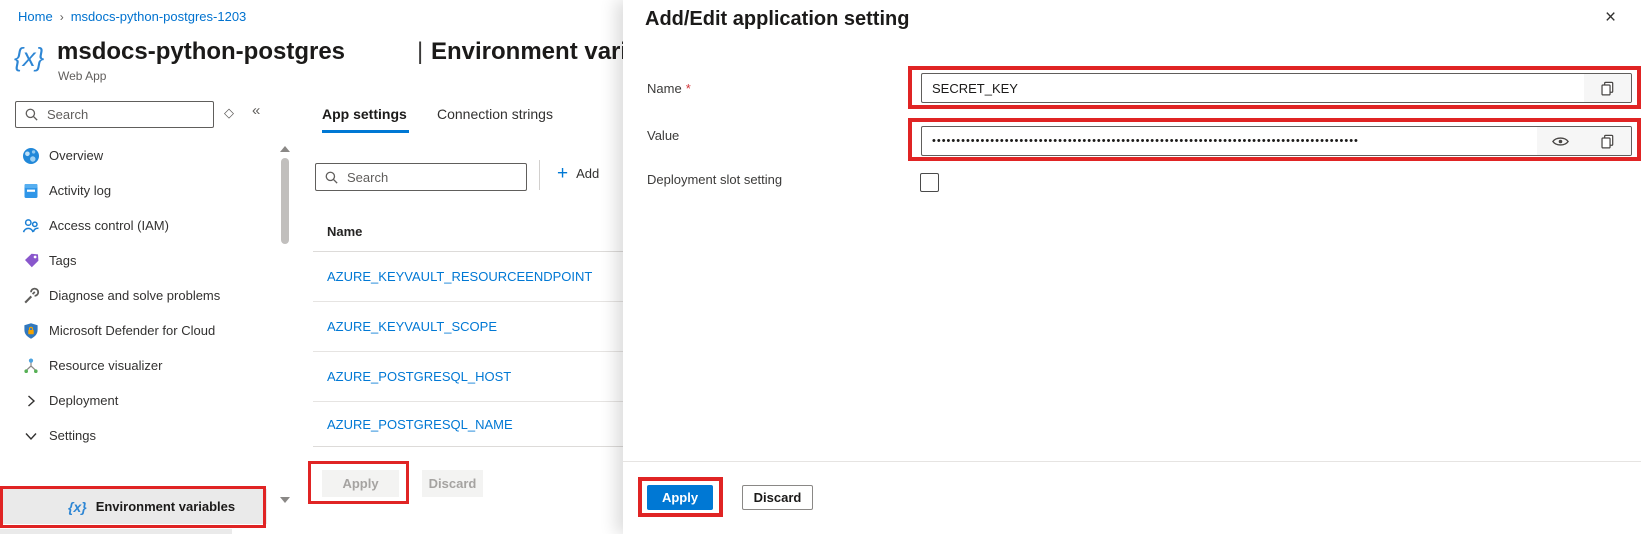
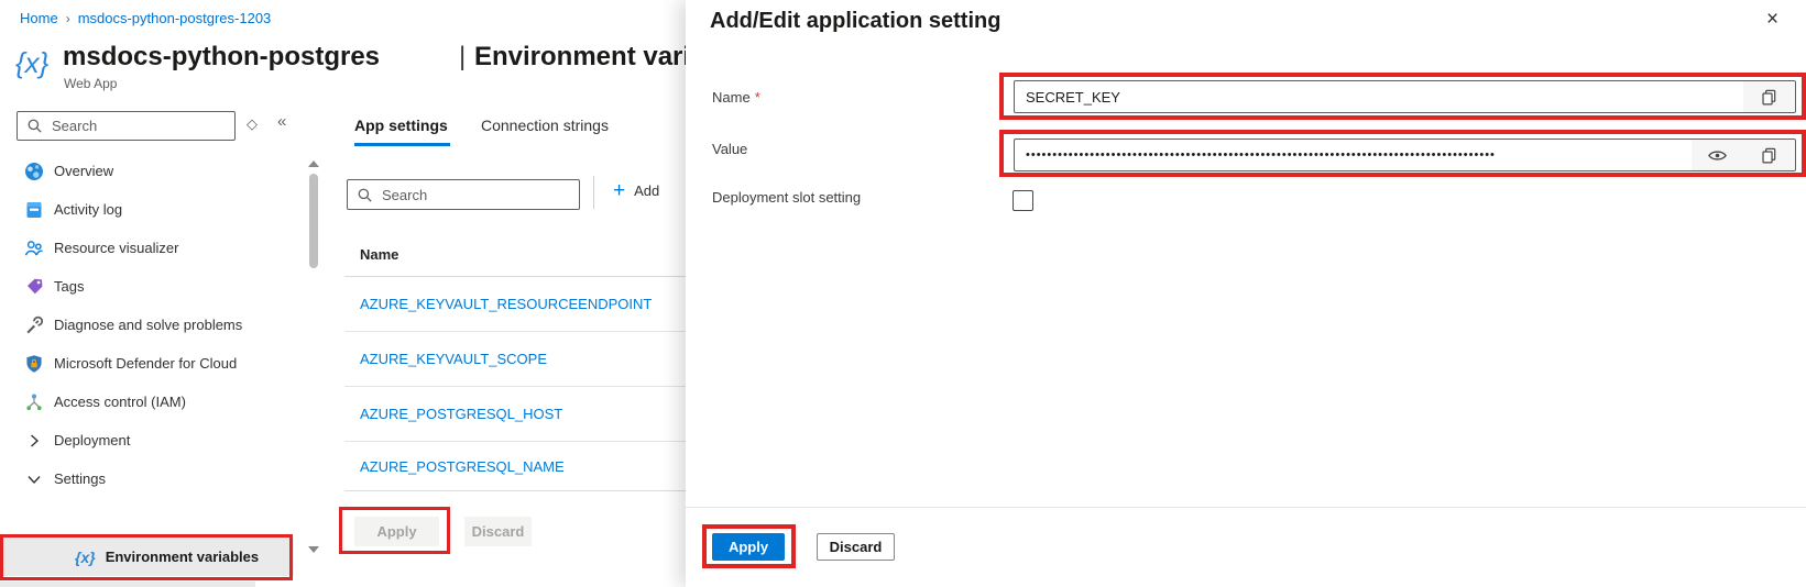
  Home › msdocs-python-postgres-1203
  {x}
  msdocs-python-postgres
  Web App
  |
  Environment var
  Search
  ◇
  «
  Overview
  Activity log
- Access control (IAM)
+ Resource visualizer
  Tags
  Diagnose and solve problems
  Microsoft Defender for Cloud
- Resource visualizer
+ Access control (IAM)
  Deployment
  Settings
  {x}
  Environment variables
  App settings
  Connection strings
  Search
  +
  Add
  Name
  AZURE_KEYVAULT_RESOURCEENDPOINT
  AZURE_KEYVAULT_SCOPE
  AZURE_POSTGRESQL_HOST
  AZURE_POSTGRESQL_NAME
  Apply
  Discard
  Add/Edit application setting
  ×
  Name *
  SECRET_KEY
  Value
  ••••••••••••••••••••••••••••••••••••••••••••••••••••••••••••••••••••••••••••••••••••••••
  Deployment slot setting
  Apply
  Discard
